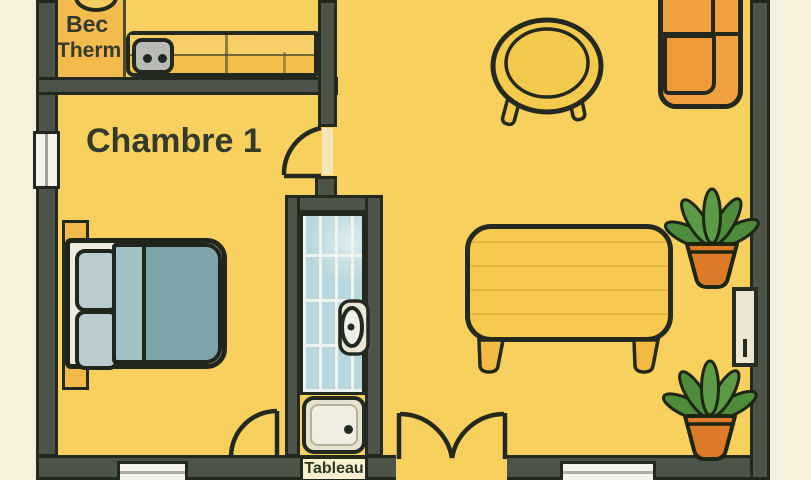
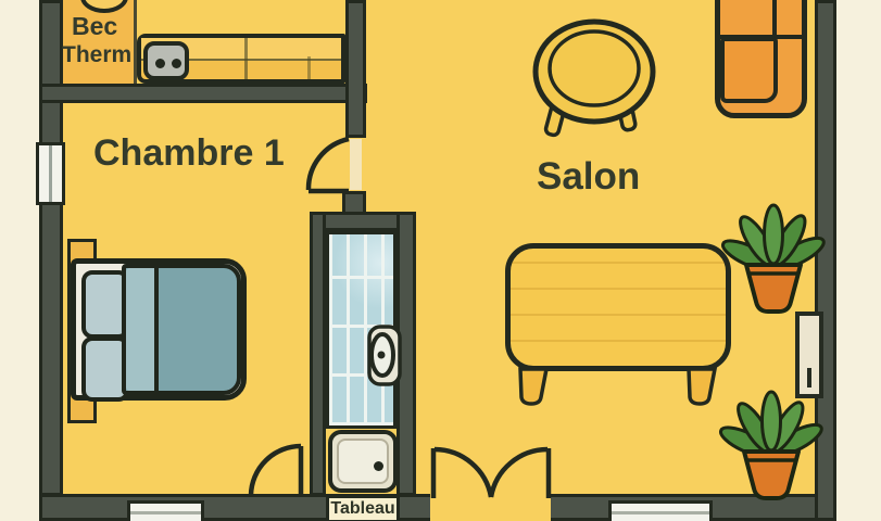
  Tableau
  Bec
  Therm
  Chambre 1
+ Salon
